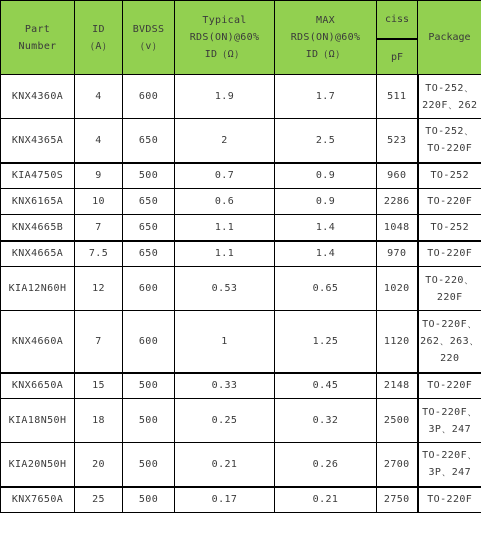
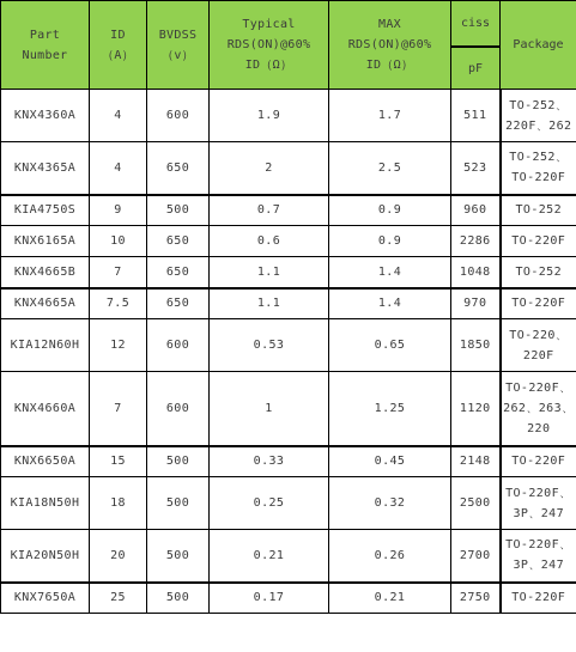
  Part Number	ID （A）	BVDSS （v）	Typical RDS(ON)@60% ID（Ω）	MAX RDS(ON)@60% ID（Ω）	ciss	Package
  pF
  KNX4360A	4	600	1.9	1.7	511	TO-252、220F、262
  KNX4365A	4	650	2	2.5	523	TO-252、TO-220F
  KIA4750S	9	500	0.7	0.9	960	TO-252
  KNX6165A	10	650	0.6	0.9	2286	TO-220F
  KNX4665B	7	650	1.1	1.4	1048	TO-252
  KNX4665A	7.5	650	1.1	1.4	970	TO-220F
- KIA12N60H	12	600	0.53	0.65	1020	TO-220、220F
+ KIA12N60H	12	600	0.53	0.65	1850	TO-220、220F
  KNX4660A	7	600	1	1.25	1120	TO-220F、262、263、220
  KNX6650A	15	500	0.33	0.45	2148	TO-220F
  KIA18N50H	18	500	0.25	0.32	2500	TO-220F、3P、247
  KIA20N50H	20	500	0.21	0.26	2700	TO-220F、3P、247
  KNX7650A	25	500	0.17	0.21	2750	TO-220F
